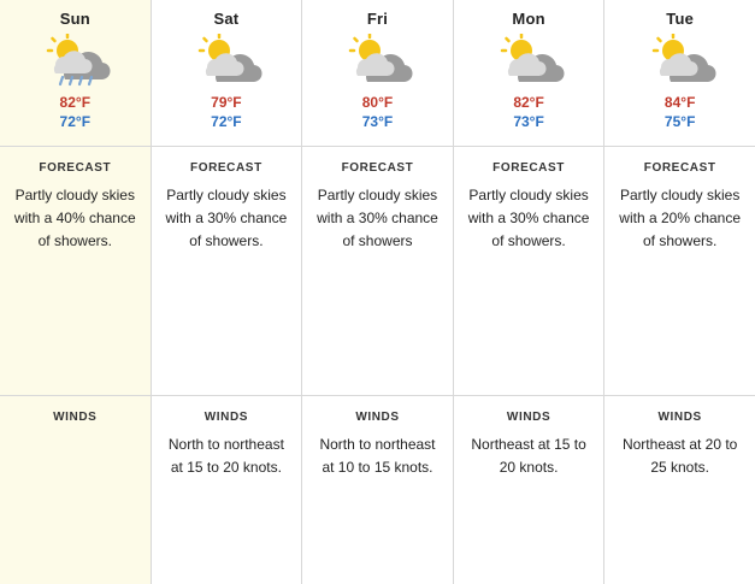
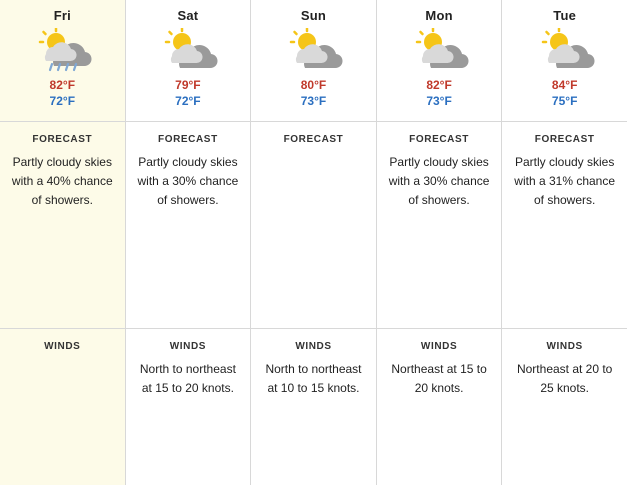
- Sun
+ Fri
  82°F
  72°F
  FORECAST
  Partly cloudy skies with a 40% chance of showers.
  WINDS
  Sat
  79°F
  72°F
  FORECAST
  Partly cloudy skies with a 30% chance of showers.
  WINDS
  North to northeast at 15 to 20 knots.
- Fri
+ Sun
  80°F
  73°F
  FORECAST
- Partly cloudy skies with a 30% chance of showers
  WINDS
  North to northeast at 10 to 15 knots.
  Mon
  82°F
  73°F
  FORECAST
  Partly cloudy skies with a 30% chance of showers.
  WINDS
  Northeast at 15 to 20 knots.
  Tue
  84°F
  75°F
  FORECAST
- Partly cloudy skies with a 20% chance of showers.
+ Partly cloudy skies with a 31% chance of showers.
  WINDS
  Northeast at 20 to 25 knots.
